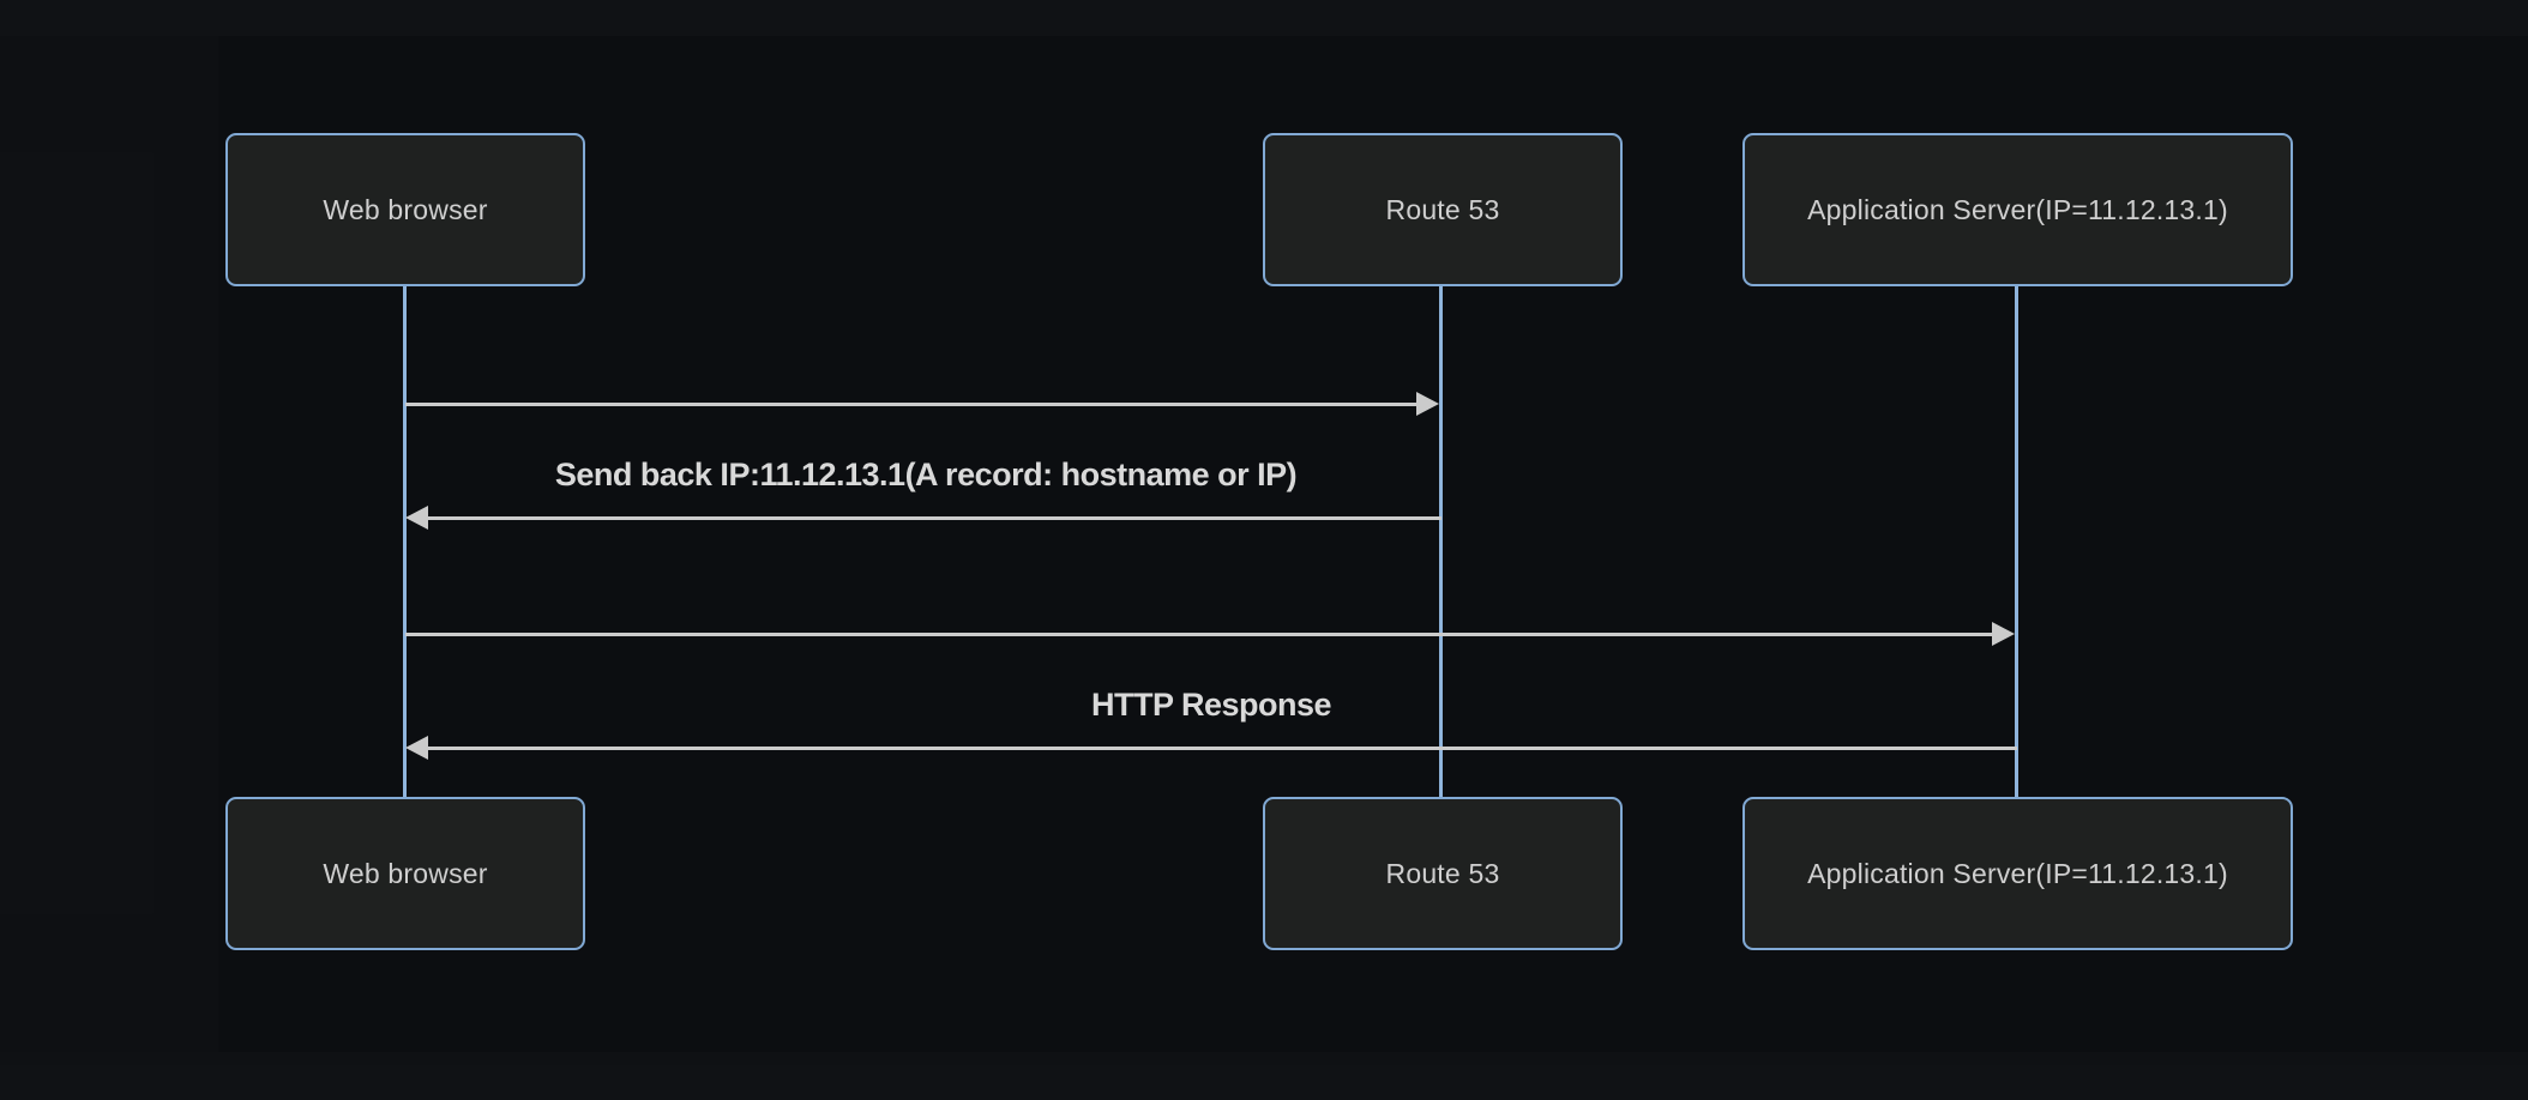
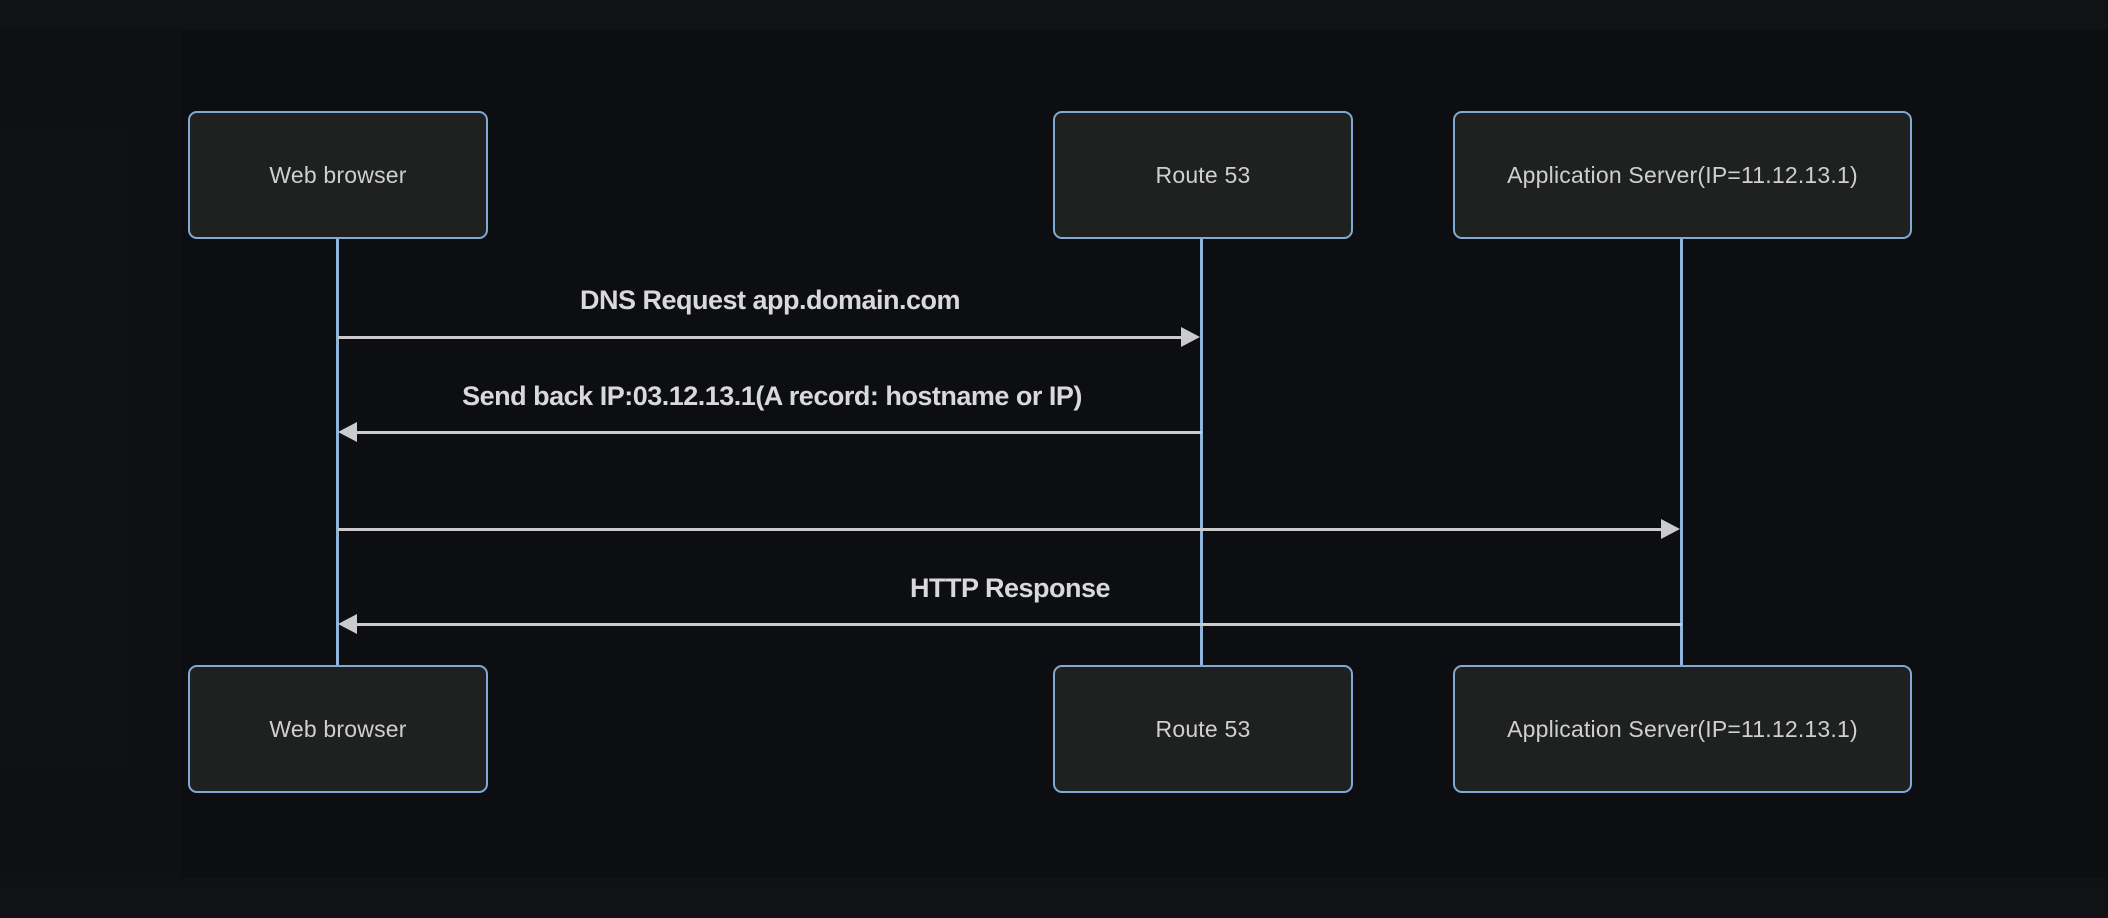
  Web browser
  Route 53
  Application Server(IP=11.12.13.1)
  Web browser
  Route 53
  Application Server(IP=11.12.13.1)
+ DNS Request app.domain.com
- Send back IP:11.12.13.1(A record: hostname or IP)
+ Send back IP:03.12.13.1(A record: hostname or IP)
  HTTP Response
